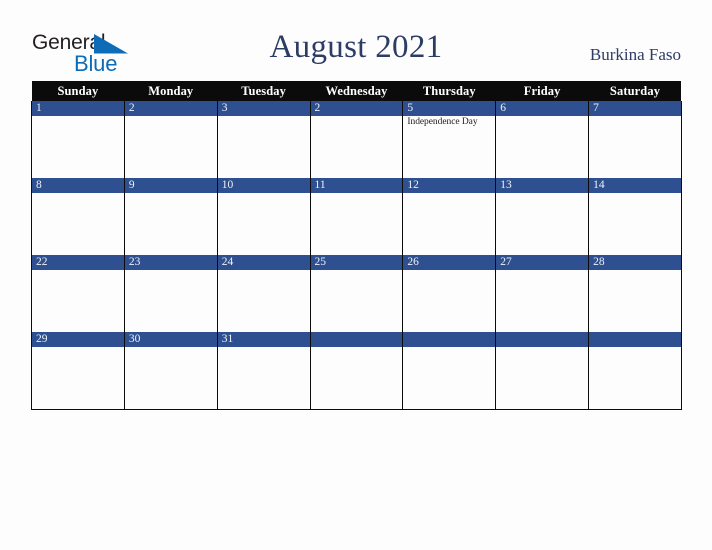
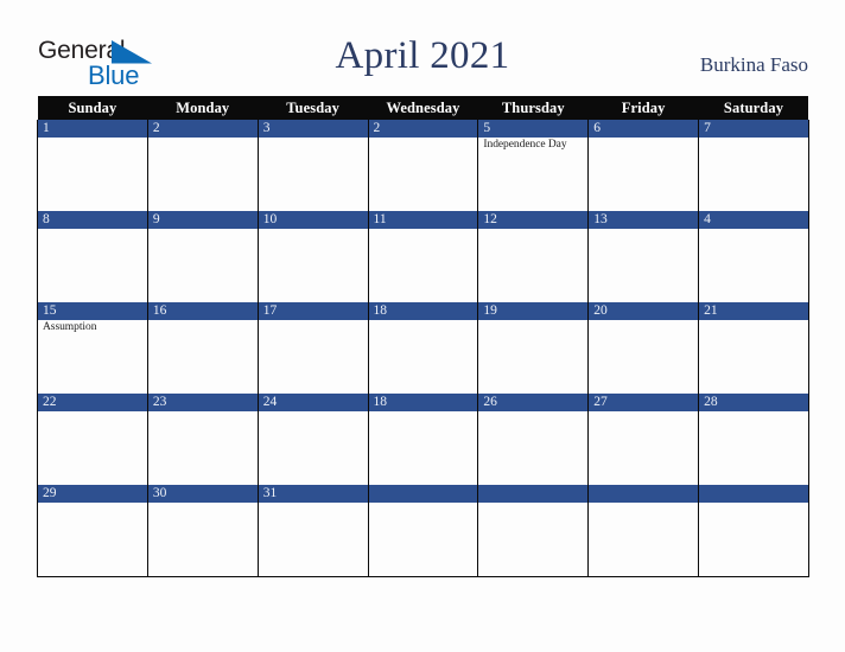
  Gener
  Blue
- August 2021
+ April 2021
  Burkina Faso
  Sunday	Monday	Tuesday	Wednesday	Thursday	Friday	Saturday
  1	2	3	2	5Independence Day	6	7
- 8	9	10	11	12	13	14
+ 8	9	10	11	12	13	4
+ 15Assumption	16	17	18	19	20	21
- 22	23	24	25	26	27	28
+ 22	23	24	18	26	27	28
  29	30	31
